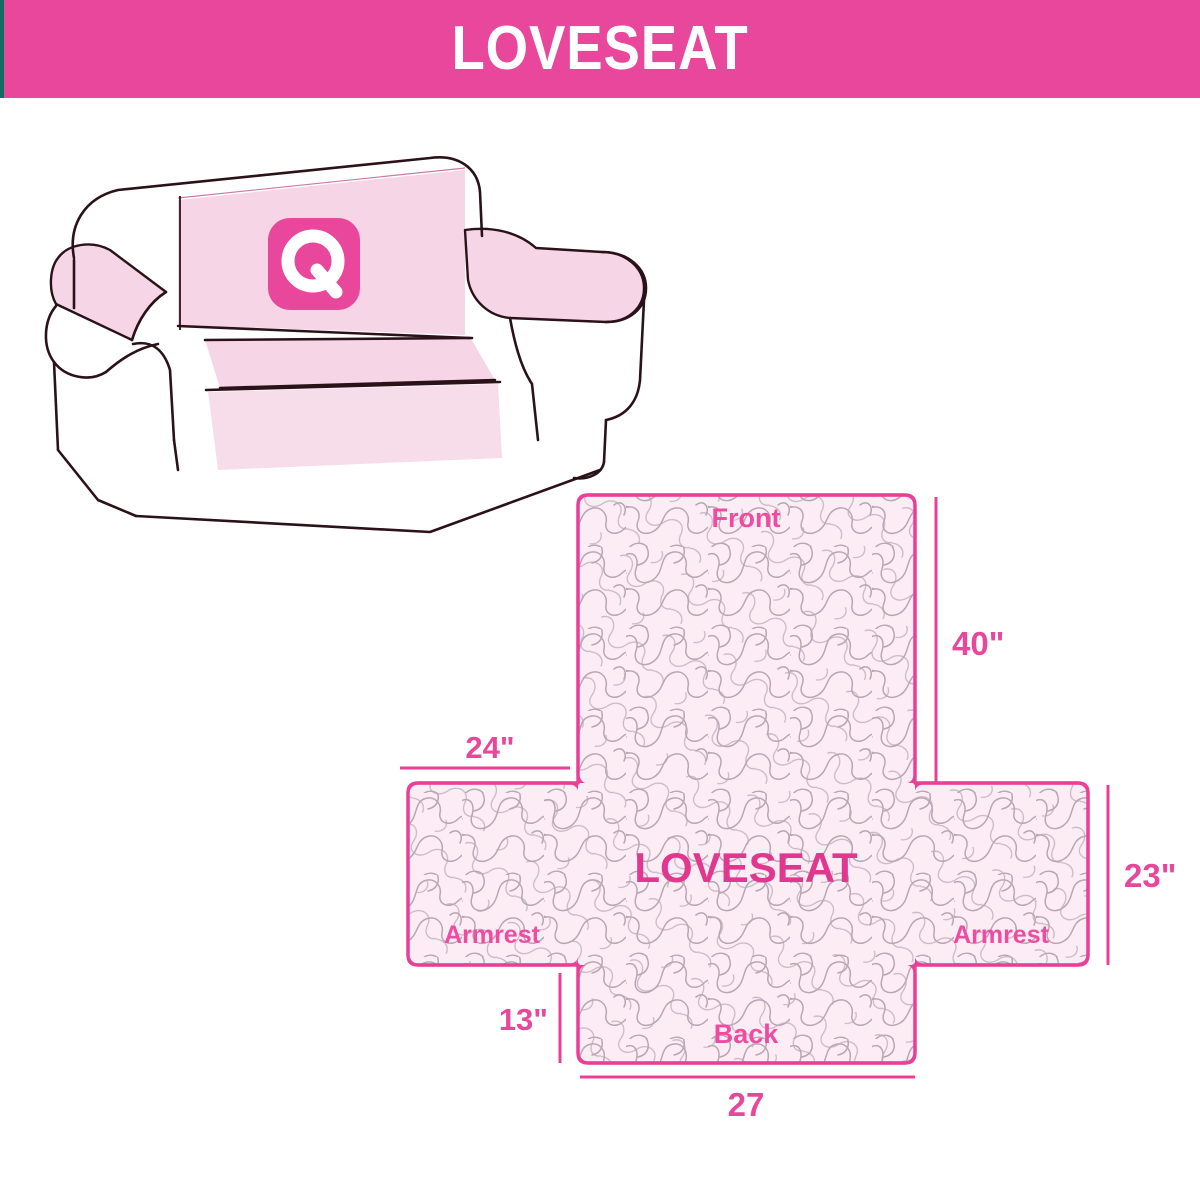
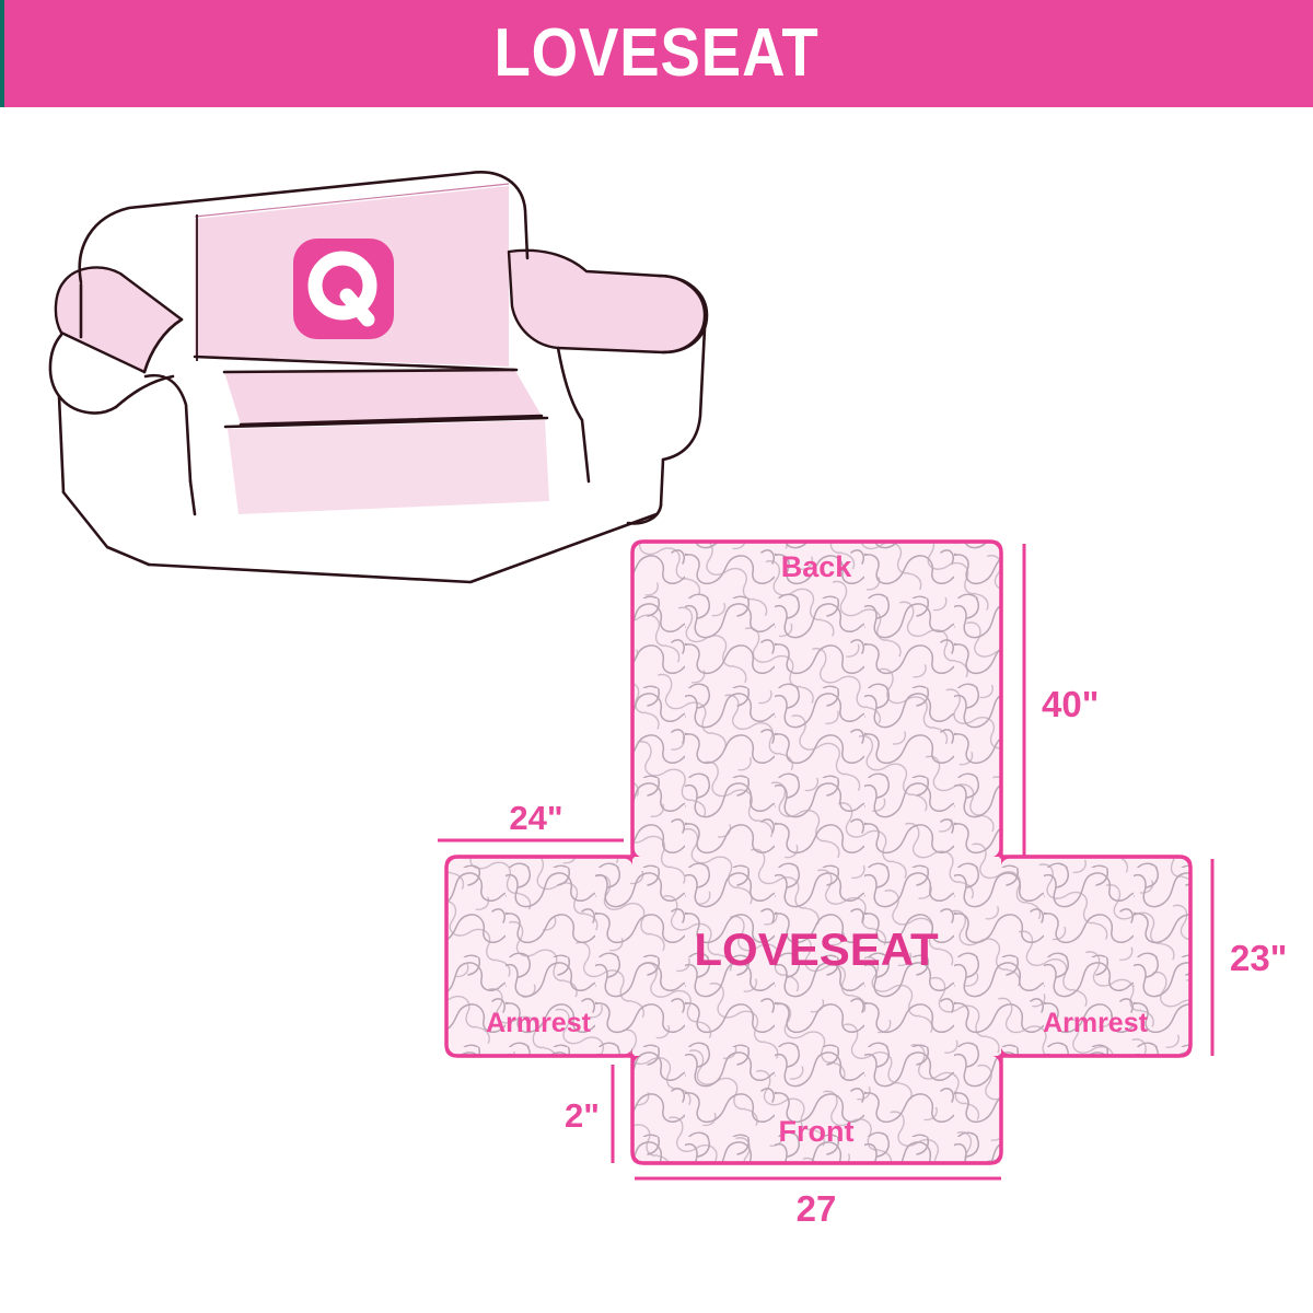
  LOVESEAT
- Front
+ Back
  Armrest
  Armrest
- Back
+ Front
  LOVESEAT
  40"
  24"
  23"
- 13"
+ 2"
  27
